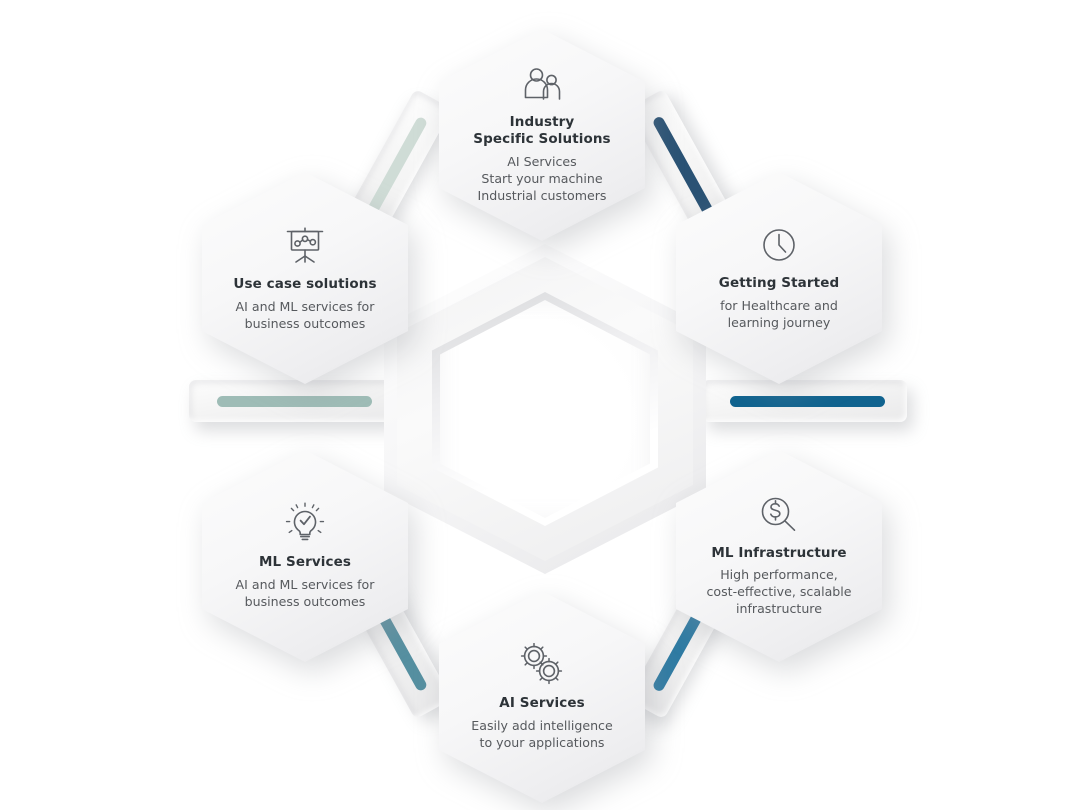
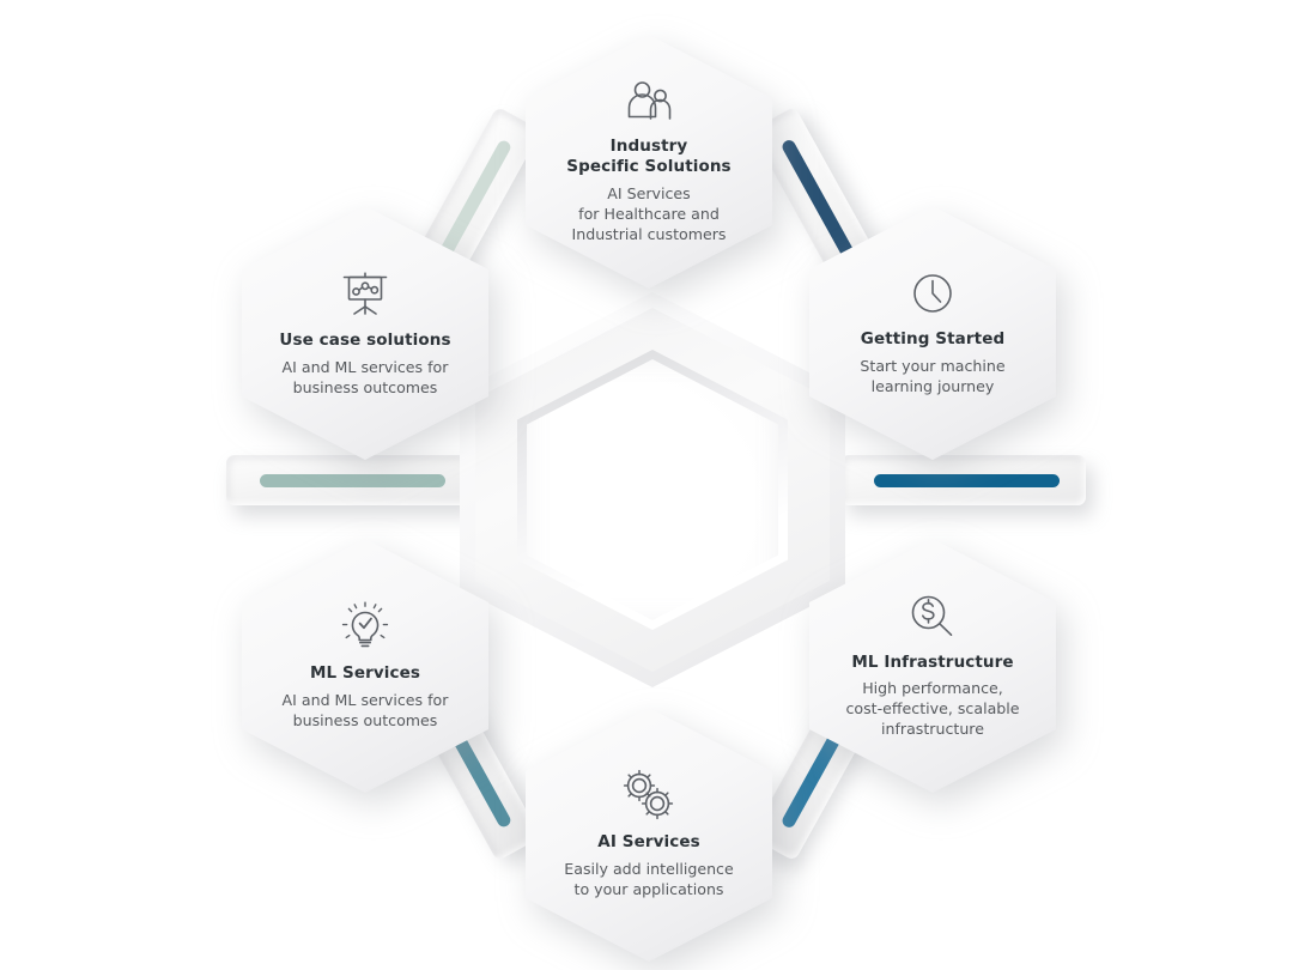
  Industry
  Specific Solutions
  AI Services
- Start your machine
+ for Healthcare and
  Industrial customers
  Getting Started
- for Healthcare and
+ Start your machine
  learning journey
  ML Infrastructure
  High performance,
  cost-effective, scalable
  infrastructure
  AI Services
  Easily add intelligence
  to your applications
  ML Services
  AI and ML services for
  business outcomes
  Use case solutions
  AI and ML services for
  business outcomes
